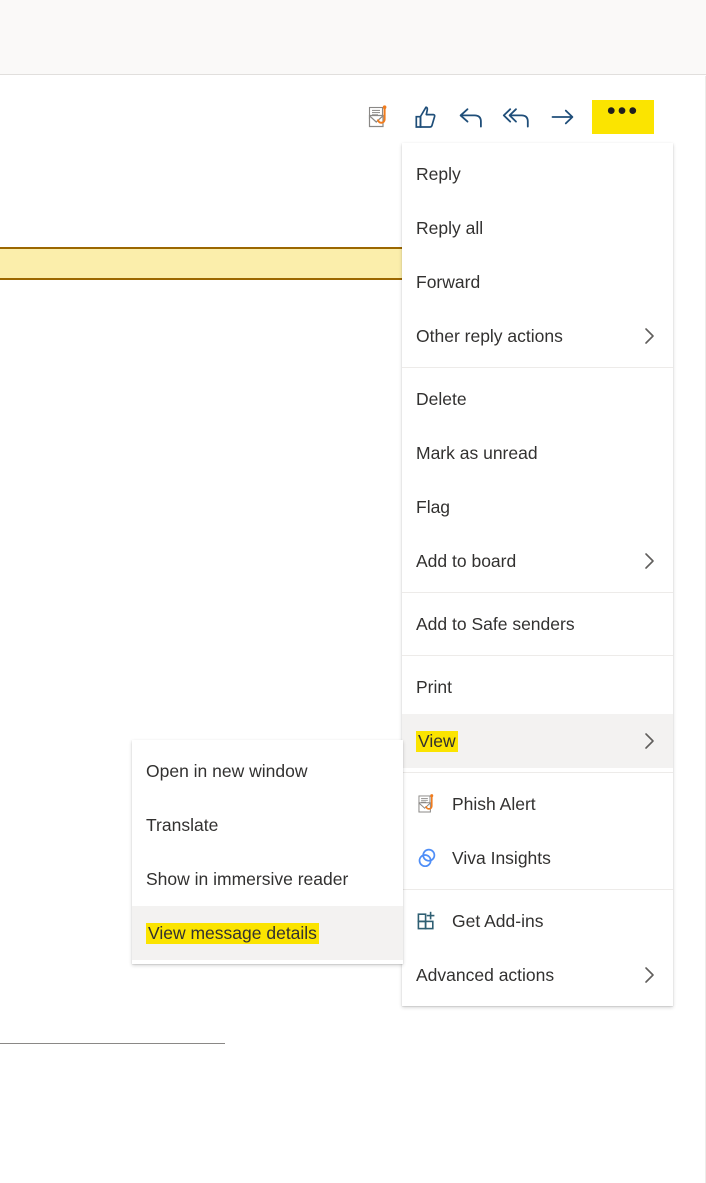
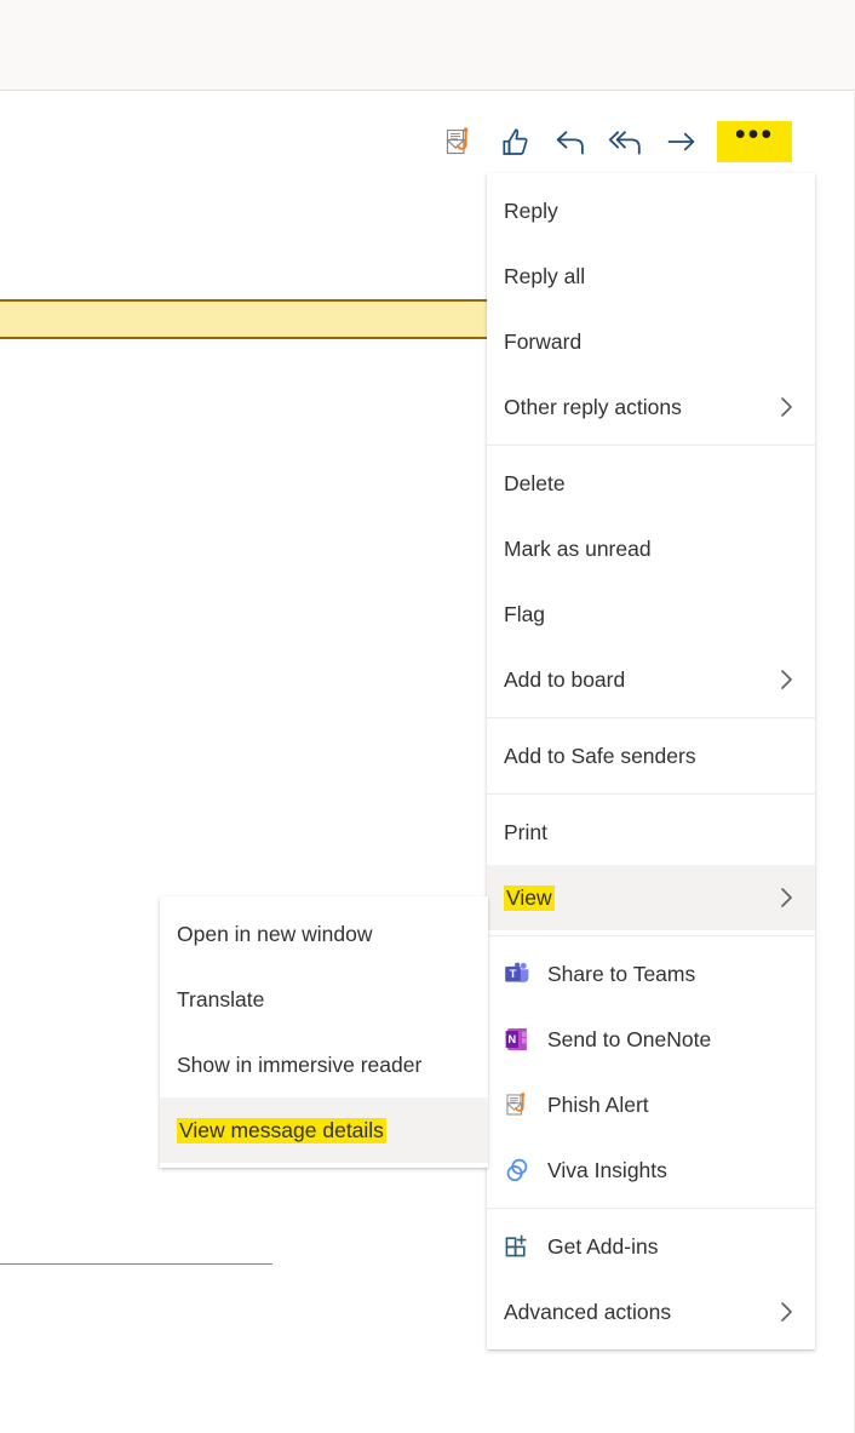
  •••
  Reply
  Reply all
  Forward
  Other reply actions
  Delete
  Mark as unread
  Flag
  Add to board
  Add to Safe senders
  Print
  View
+ T
+ Share to Teams
+ N
+ Send to OneNote
  Phish Alert
  Viva Insights
  Get Add-ins
  Advanced actions
  Open in new window
  Translate
  Show in immersive reader
  View message details
